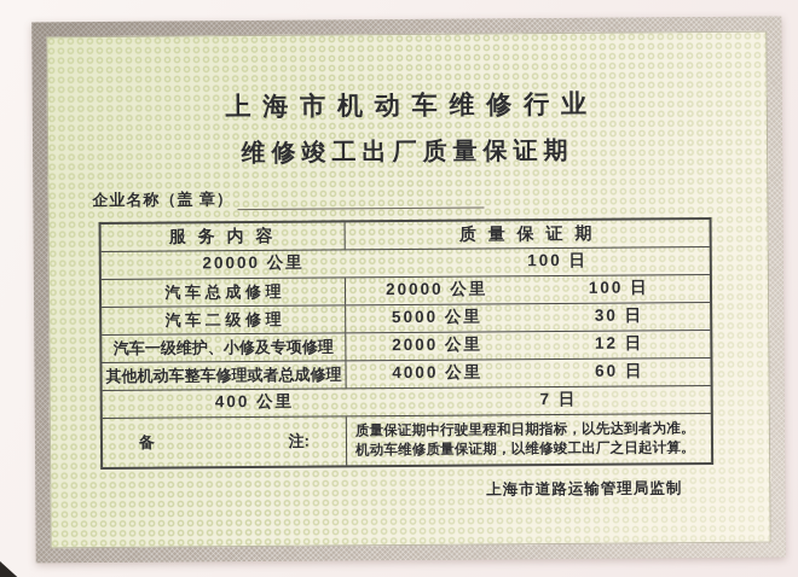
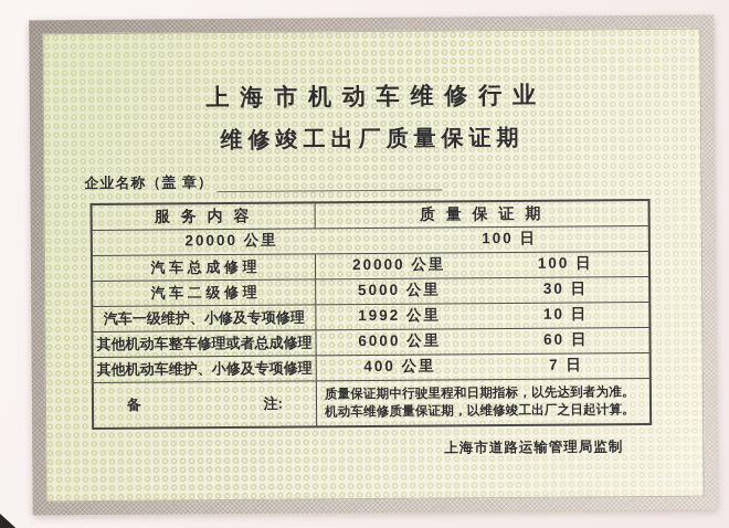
  上 海 市 机 动 车 维 修 行 业
  维修竣工出厂质量保证期
  企业名称（盖 章）
  服 务 内 容
  质 量 保 证 期
  20000 公里
  100 日
  汽 车 总 成 修 理
  20000 公里
  100 日
  汽 车 二 级 修 理
  5000 公里
  30 日
  汽车一级维护、小修及专项修理
- 2000 公里
+ 1992 公里
- 12 日
+ 10 日
  其他机动车整车修理或者总成修理
- 4000 公里
+ 6000 公里
  60 日
+ 其他机动车维护、小修及专项修理
  400 公里
  7 日
  备
  注:
  质量保证期中行驶里程和日期指标，以先达到者为准。
  机动车维修质量保证期，以维修竣工出厂之日起计算。
  上海市道路运输管理局监制
